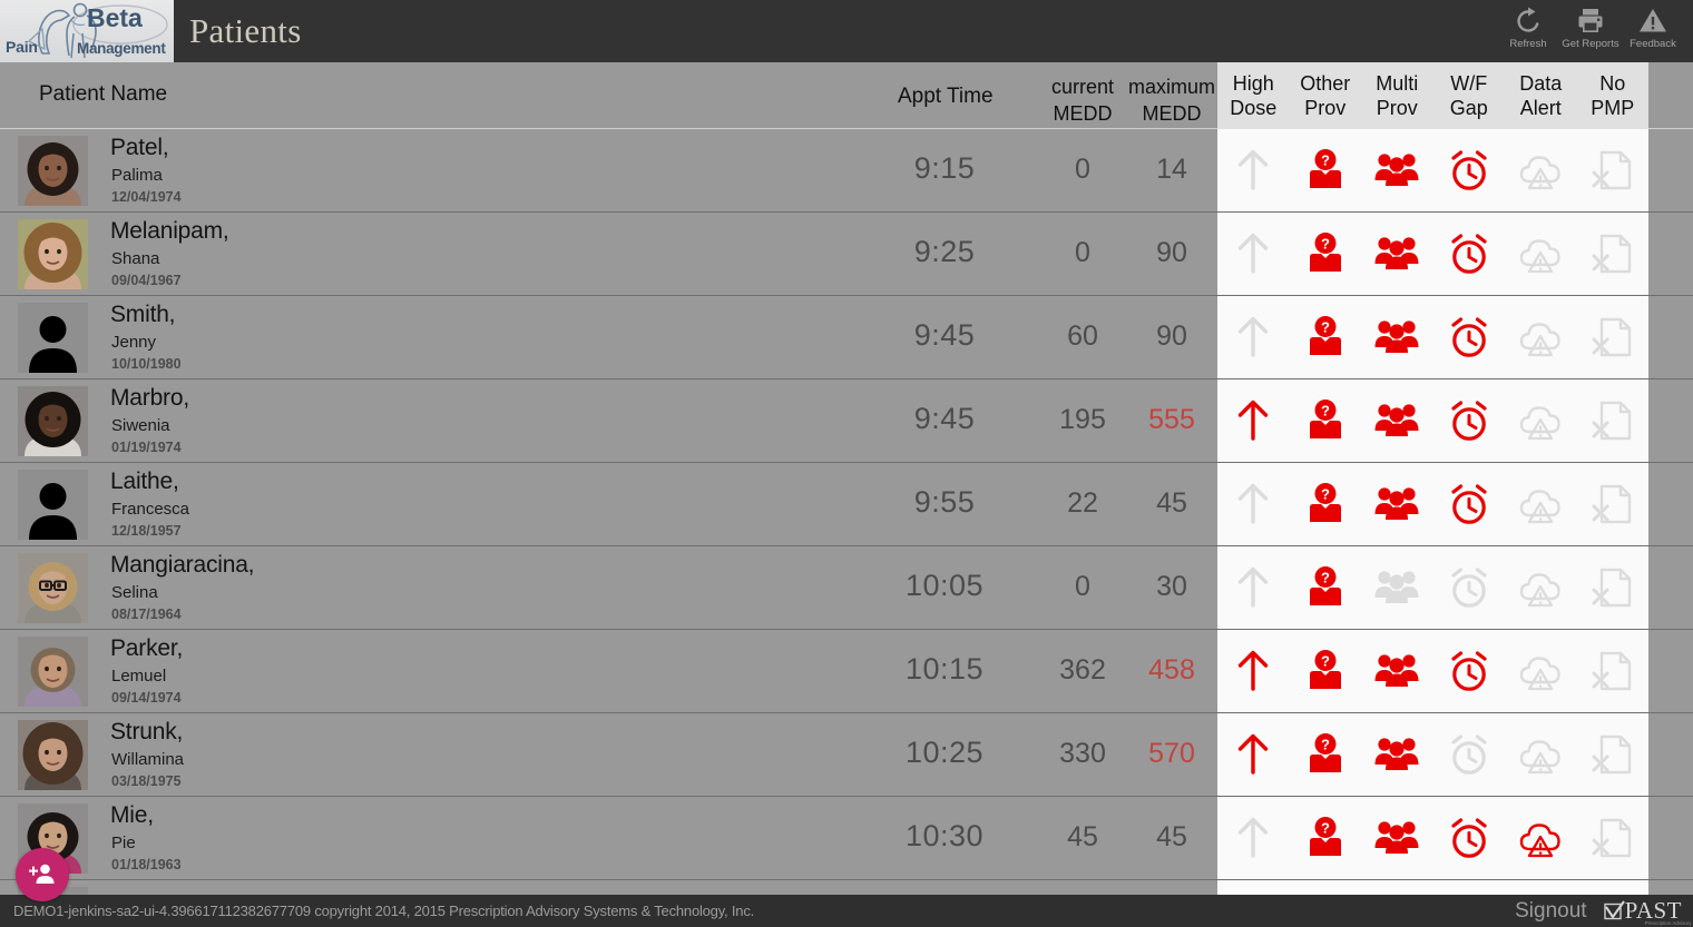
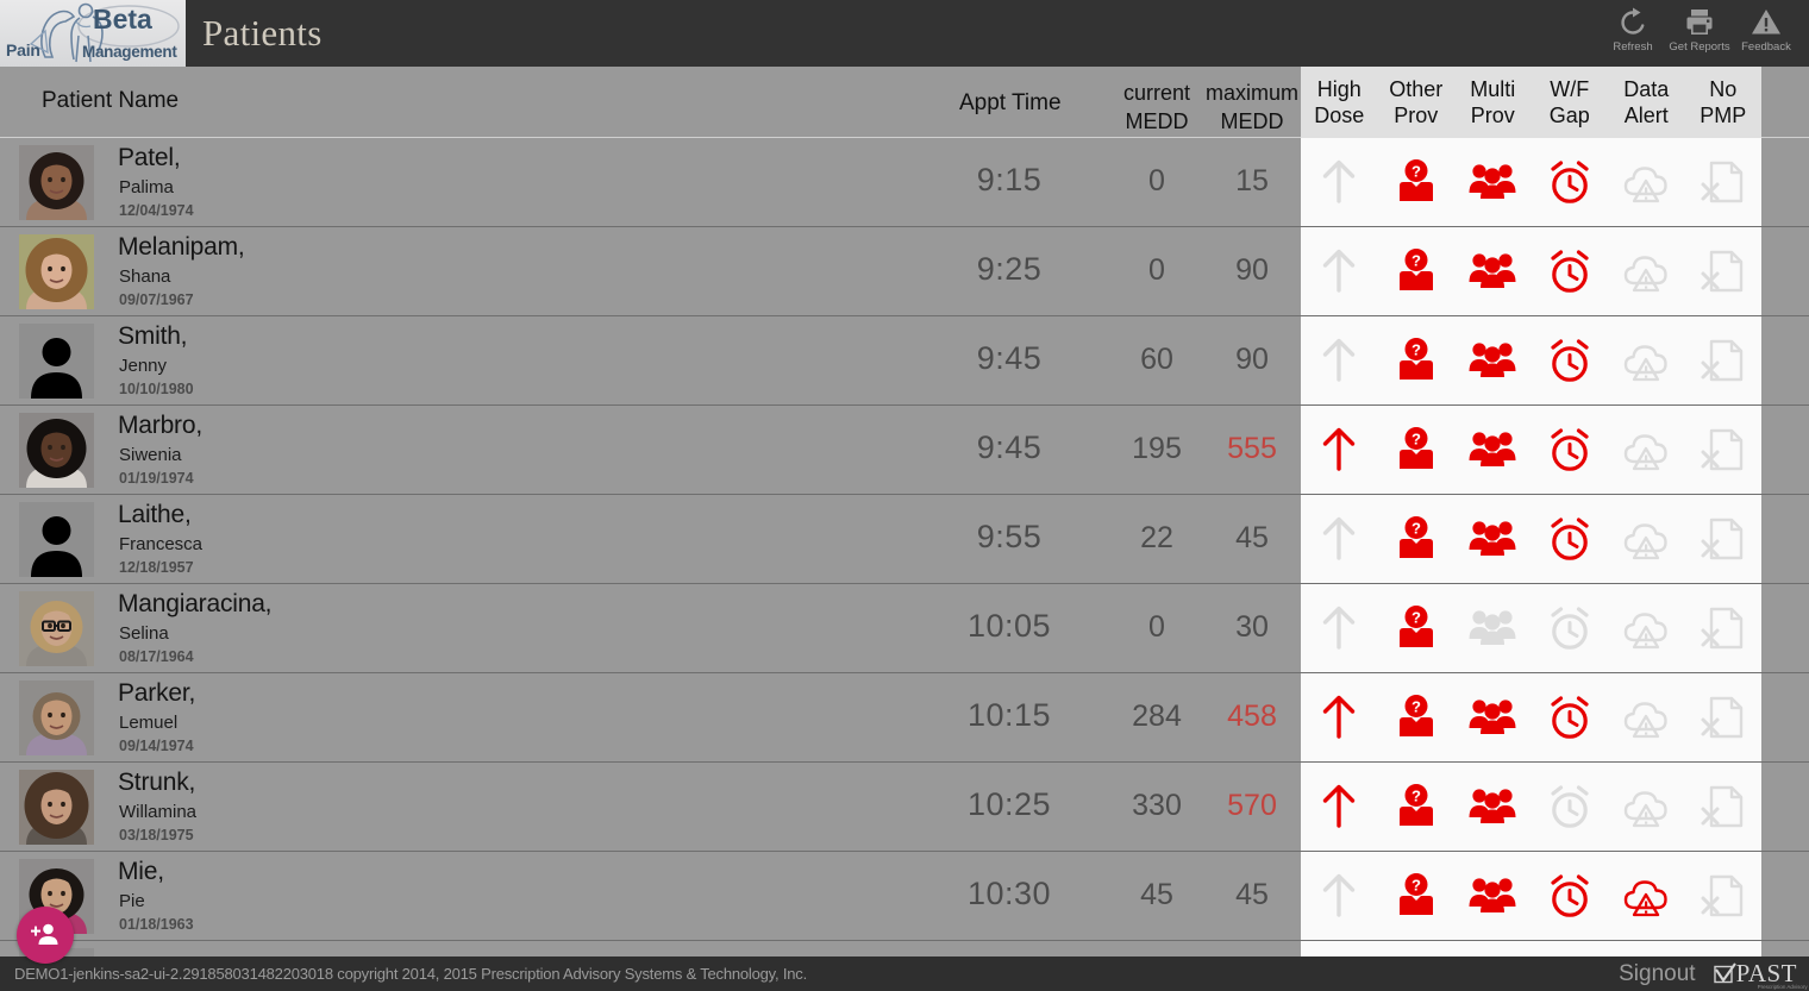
  Pain
  Beta
  Management
  Patients
  Refresh
  Get Reports
  Feedback
  Patient Name
  Appt Time
  current
  MEDD
  maximum
  MEDD
  High
  Dose
  Other
  Prov
  Multi
  Prov
  W/F
  Gap
  Data
  Alert
  No
  PMP
  Patel,
  Palima
  12/04/1974
  9:15
  0
- 14
+ 15
  ?
  Melanipam,
  Shana
- 09/04/1967
+ 09/07/1967
  9:25
  0
  90
  ?
  Smith,
  Jenny
  10/10/1980
  9:45
  60
  90
  ?
  Marbro,
  Siwenia
  01/19/1974
  9:45
  195
  555
  ?
  Laithe,
  Francesca
  12/18/1957
  9:55
  22
  45
  ?
  Mangiaracina,
  Selina
  08/17/1964
  10:05
  0
  30
  ?
  Parker,
  Lemuel
  09/14/1974
  10:15
- 362
+ 284
  458
  ?
  Strunk,
  Willamina
  03/18/1975
  10:25
  330
  570
  ?
  Mie,
  Pie
  01/18/1963
  10:30
  45
  45
  ?
- DEMO1-jenkins-sa2-ui-4.396617112382677709 copyright 2014, 2015 Prescription Advisory Systems & Technology, Inc.
+ DEMO1-jenkins-sa2-ui-2.291858031482203018 copyright 2014, 2015 Prescription Advisory Systems & Technology, Inc.
  Signout
  PAST
